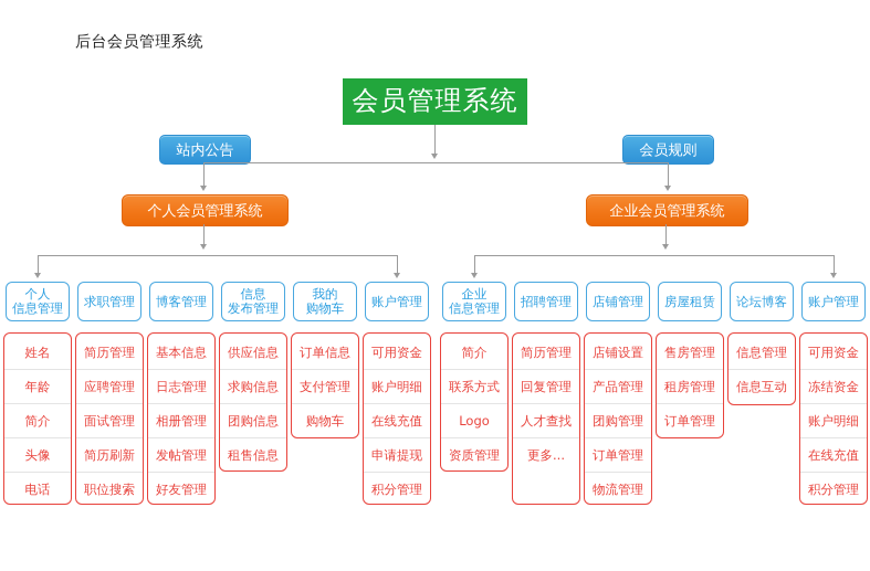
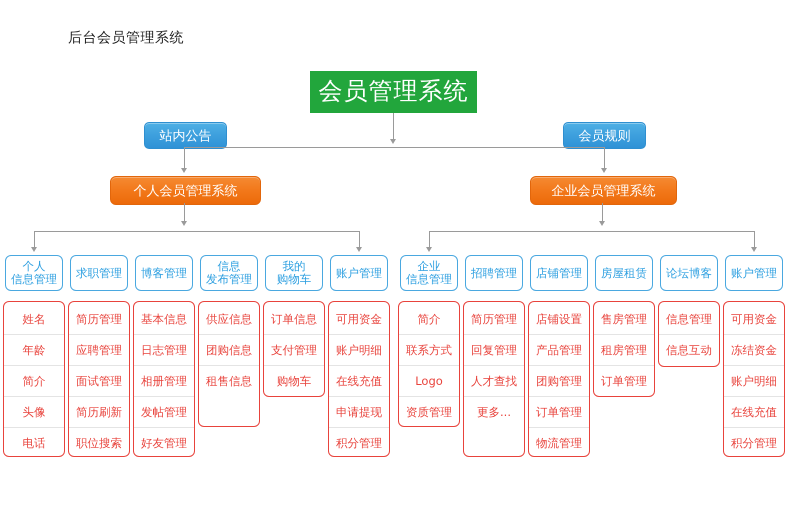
  后台会员管理系统
  会员管理系统
  站内公告
  会员规则
  个人会员管理系统
  企业会员管理系统
  个人
  信息管理
  姓名
  年龄
  简介
  头像
  电话
  求职管理
  简历管理
  应聘管理
  面试管理
  简历刷新
  职位搜索
  博客管理
  基本信息
  日志管理
  相册管理
  发帖管理
  好友管理
  信息
  发布管理
  供应信息
- 求购信息
  团购信息
  租售信息
  我的
  购物车
  订单信息
  支付管理
  购物车
  账户管理
  可用资金
  账户明细
  在线充值
  申请提现
  积分管理
  企业
  信息管理
  简介
  联系方式
  Logo
  资质管理
  招聘管理
  简历管理
  回复管理
  人才查找
  更多...
  店铺管理
  店铺设置
  产品管理
  团购管理
  订单管理
  物流管理
  房屋租赁
  售房管理
  租房管理
  订单管理
  论坛博客
  信息管理
  信息互动
  账户管理
  可用资金
  冻结资金
  账户明细
  在线充值
  积分管理
